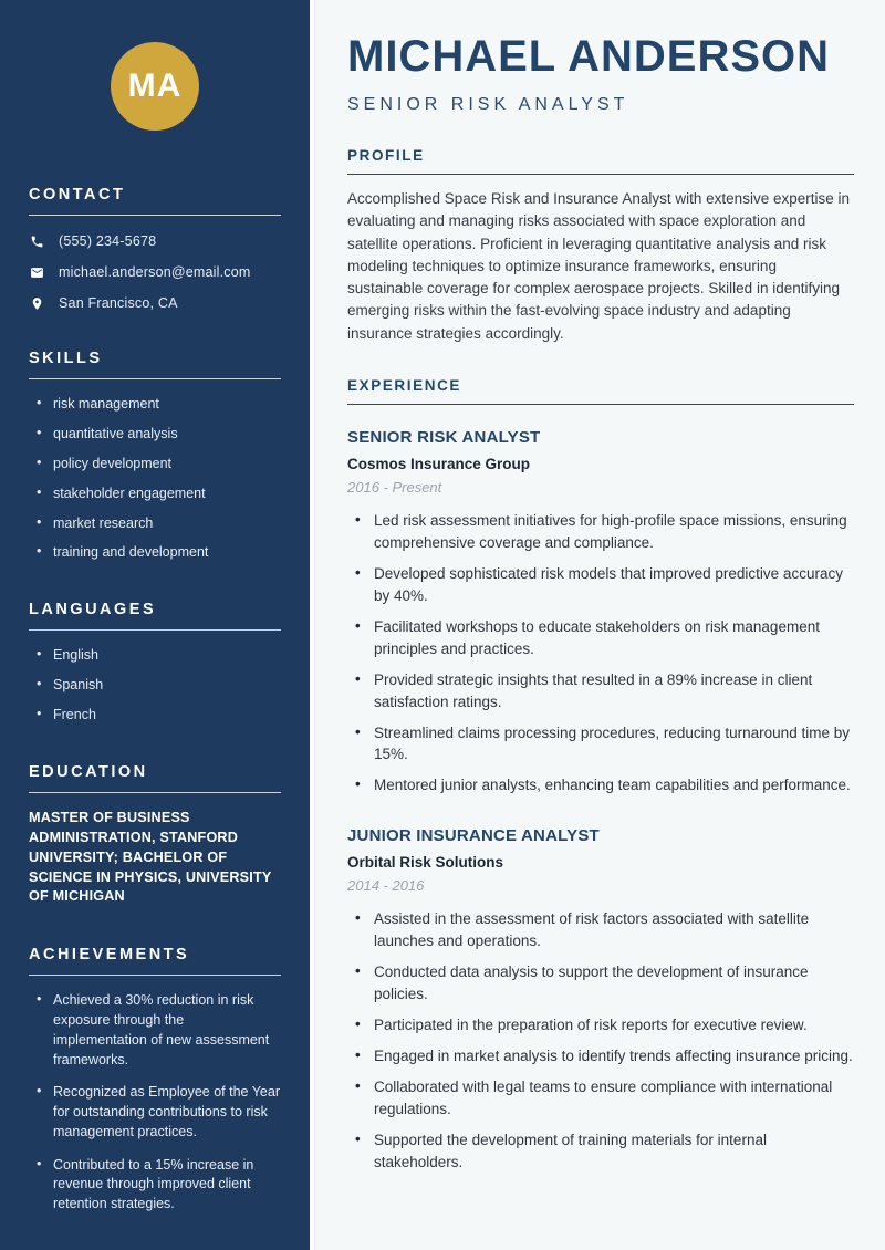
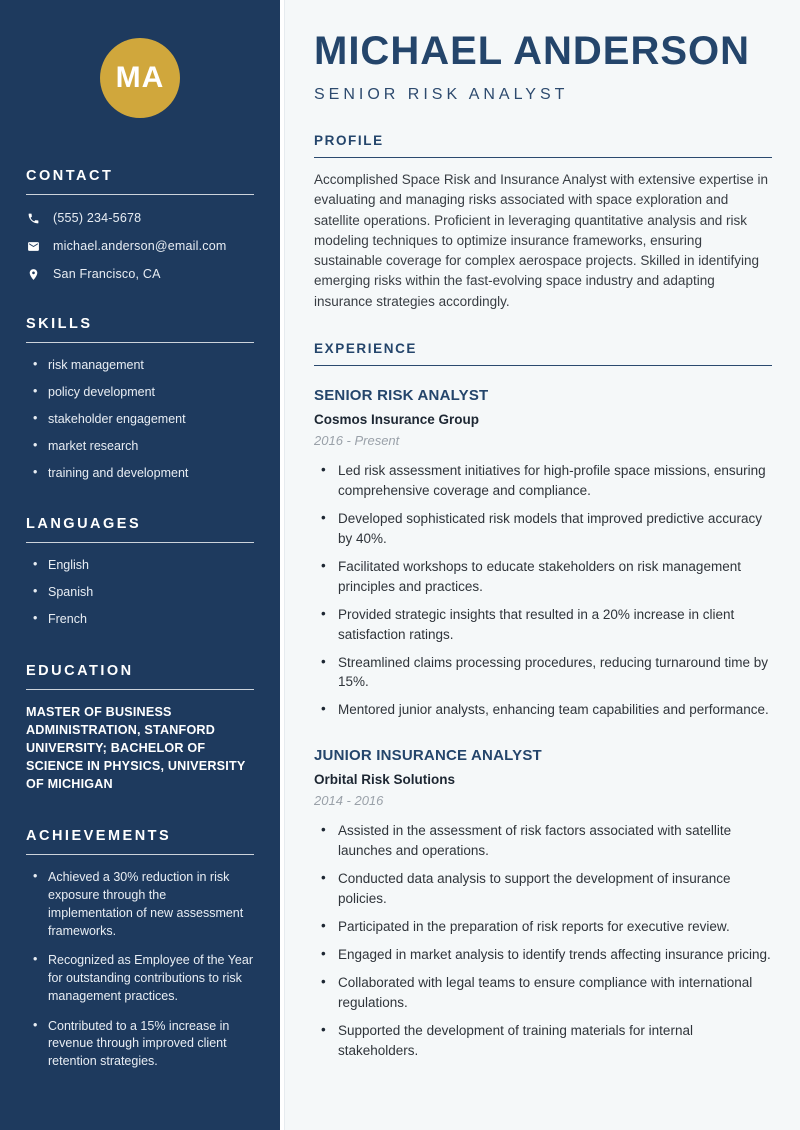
  MA
  CONTACT
  (555) 234-5678
  michael.anderson@email.com
  San Francisco, CA
  SKILLS
  risk management
- quantitative analysis
  policy development
  stakeholder engagement
  market research
  training and development
  LANGUAGES
  English
  Spanish
  French
  EDUCATION
  MASTER OF BUSINESS ADMINISTRATION, STANFORD UNIVERSITY; BACHELOR OF SCIENCE IN PHYSICS, UNIVERSITY OF MICHIGAN
  ACHIEVEMENTS
  Achieved a 30% reduction in risk exposure through the implementation of new assessment frameworks.
  Recognized as Employee of the Year for outstanding contributions to risk management practices.
  Contributed to a 15% increase in revenue through improved client retention strategies.
  MICHAEL ANDERSON
  SENIOR RISK ANALYST
  PROFILE
  Accomplished Space Risk and Insurance Analyst with extensive expertise in evaluating and managing risks associated with space exploration and satellite operations. Proficient in leveraging quantitative analysis and risk modeling techniques to optimize insurance frameworks, ensuring sustainable coverage for complex aerospace projects. Skilled in identifying emerging risks within the fast-evolving space industry and adapting insurance strategies accordingly.
  EXPERIENCE
  SENIOR RISK ANALYST
  Cosmos Insurance Group
  2016 - Present
  Led risk assessment initiatives for high-profile space missions, ensuring comprehensive coverage and compliance.
  Developed sophisticated risk models that improved predictive accuracy by 40%.
  Facilitated workshops to educate stakeholders on risk management principles and practices.
- Provided strategic insights that resulted in a 89% increase in client satisfaction ratings.
+ Provided strategic insights that resulted in a 20% increase in client satisfaction ratings.
  Streamlined claims processing procedures, reducing turnaround time by 15%.
  Mentored junior analysts, enhancing team capabilities and performance.
  JUNIOR INSURANCE ANALYST
  Orbital Risk Solutions
  2014 - 2016
  Assisted in the assessment of risk factors associated with satellite launches and operations.
  Conducted data analysis to support the development of insurance policies.
  Participated in the preparation of risk reports for executive review.
  Engaged in market analysis to identify trends affecting insurance pricing.
  Collaborated with legal teams to ensure compliance with international regulations.
  Supported the development of training materials for internal stakeholders.
